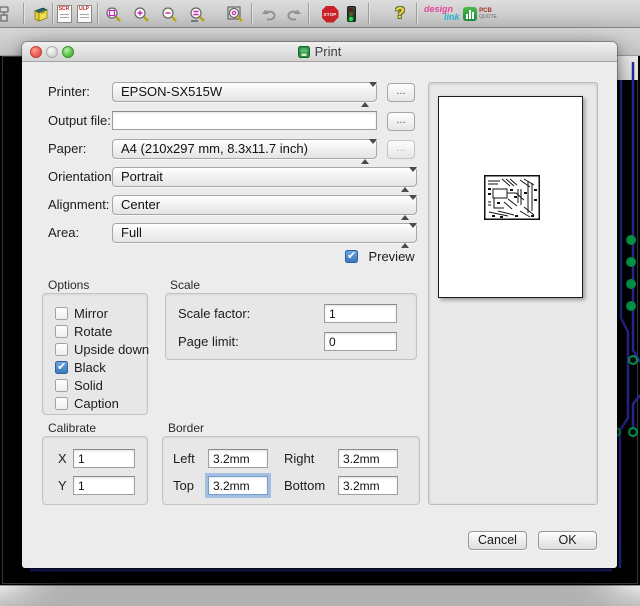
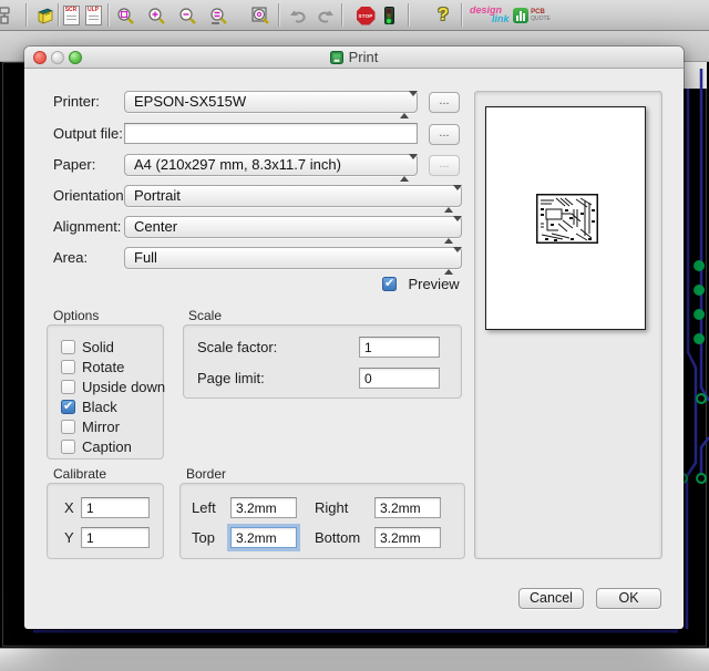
  ?
  design
  link
  Print
  Printer:
  EPSON-SX515W
  ...
  Output file:
  ...
  Paper:
  A4 (210x297 mm, 8.3x11.7 inch)
  ...
  Orientation
  Portrait
  Alignment:
  Center
  Area:
  Full
  Preview
  Options
- Mirror
+ Solid
  Rotate
  Upside down
  Black
- Solid
+ Mirror
  Caption
  Scale
  Scale factor:
  1
  Page limit:
  0
  Calibrate
  X
  1
  Y
  1
  Border
  Left
  3.2mm
  Right
  3.2mm
  Top
  3.2mm
  Bottom
  3.2mm
  Cancel
  OK
